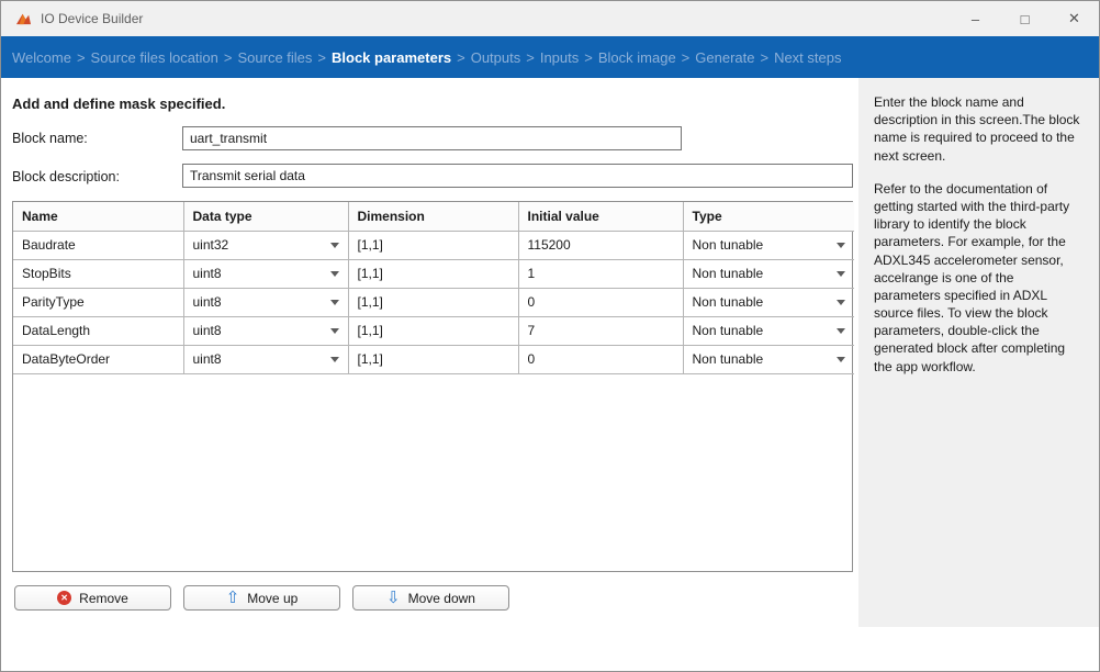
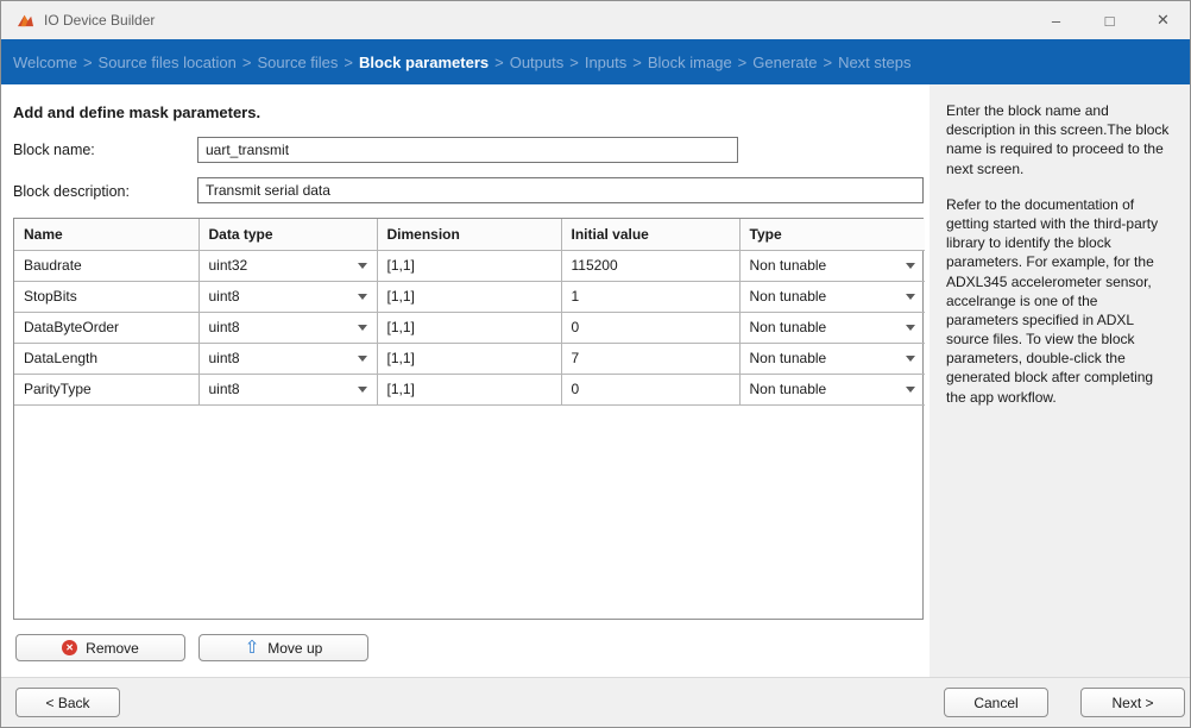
  IO Device Builder
  –
  □
  ✕
  Welcome
  >
  Source files location
  >
  Source files
  >
  Block parameters
  >
  Outputs
  >
  Inputs
  >
  Block image
  >
  Generate
  >
  Next steps
- Add and define mask specified.
+ Add and define mask parameters.
  Block name:
  uart_transmit
  Block description:
  Transmit serial data
  Name	Data type	Dimension	Initial value	Type
  Baudrate	uint32	[1,1]	115200	Non tunable
  StopBits	uint8	[1,1]	1	Non tunable
- ParityType	uint8	[1,1]	0	Non tunable
+ DataByteOrder	uint8	[1,1]	0	Non tunable
  DataLength	uint8	[1,1]	7	Non tunable
- DataByteOrder	uint8	[1,1]	0	Non tunable
+ ParityType	uint8	[1,1]	0	Non tunable
  Remove
  Move up
- Move down
  Enter the block name and description in this screen.The block name is required to proceed to the next screen.
  Refer to the documentation of getting started with the third-party library to identify the block parameters. For example, for the ADXL345 accelerometer sensor, accelrange is one of the parameters specified in ADXL source files. To view the block parameters, double-click the generated block after completing the app workflow.
+ < Back
+ Cancel
+ Next >
